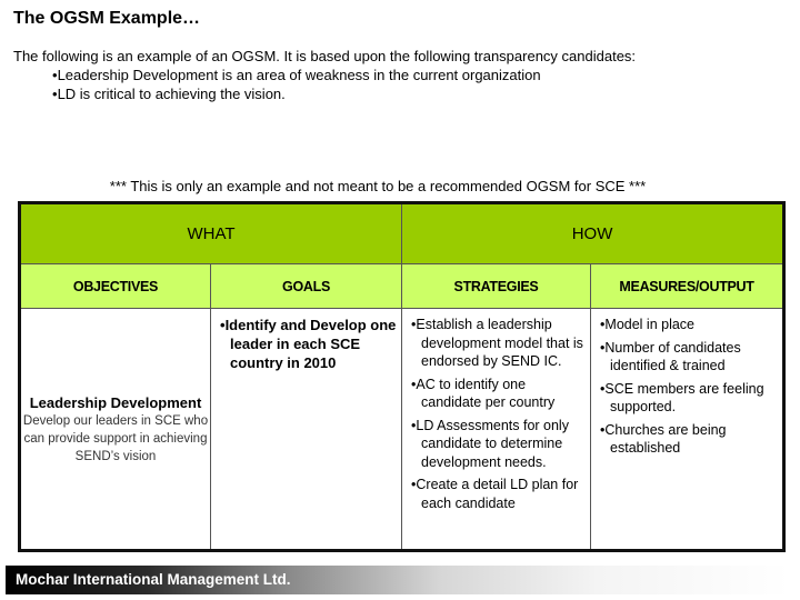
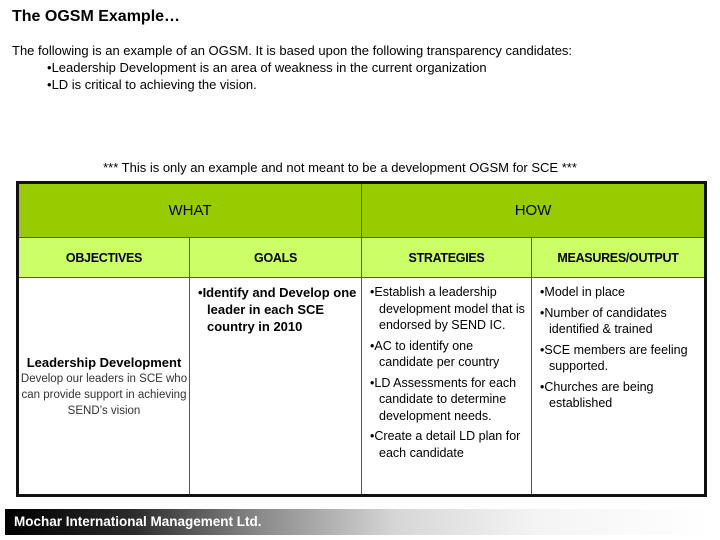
  The OGSM Example…
  The following is an example of an OGSM. It is based upon the following transparency candidates:
  Leadership Development is an area of weakness in the current organization
  LD is critical to achieving the vision.
- *** This is only an example and not meant to be a recommended OGSM for SCE ***
+ *** This is only an example and not meant to be a development OGSM for SCE ***
  WHAT	HOW
  OBJECTIVES	GOALS	STRATEGIES	MEASURES/OUTPUT
- Leadership Development Develop our leaders in SCE who can provide support in achieving SEND’s vision	Identify and Develop one leader in each SCE country in 2010	Establish a leadership development model that is endorsed by SEND IC. AC to identify one candidate per country LD Assessments for only candidate to determine development needs. Create a detail LD plan for each candidate	Model in place Number of candidates identified & trained SCE members are feeling supported. Churches are being established
+ Leadership Development Develop our leaders in SCE who can provide support in achieving SEND’s vision	Identify and Develop one leader in each SCE country in 2010	Establish a leadership development model that is endorsed by SEND IC. AC to identify one candidate per country LD Assessments for each candidate to determine development needs. Create a detail LD plan for each candidate	Model in place Number of candidates identified & trained SCE members are feeling supported. Churches are being established
  Mochar International Management Ltd.
